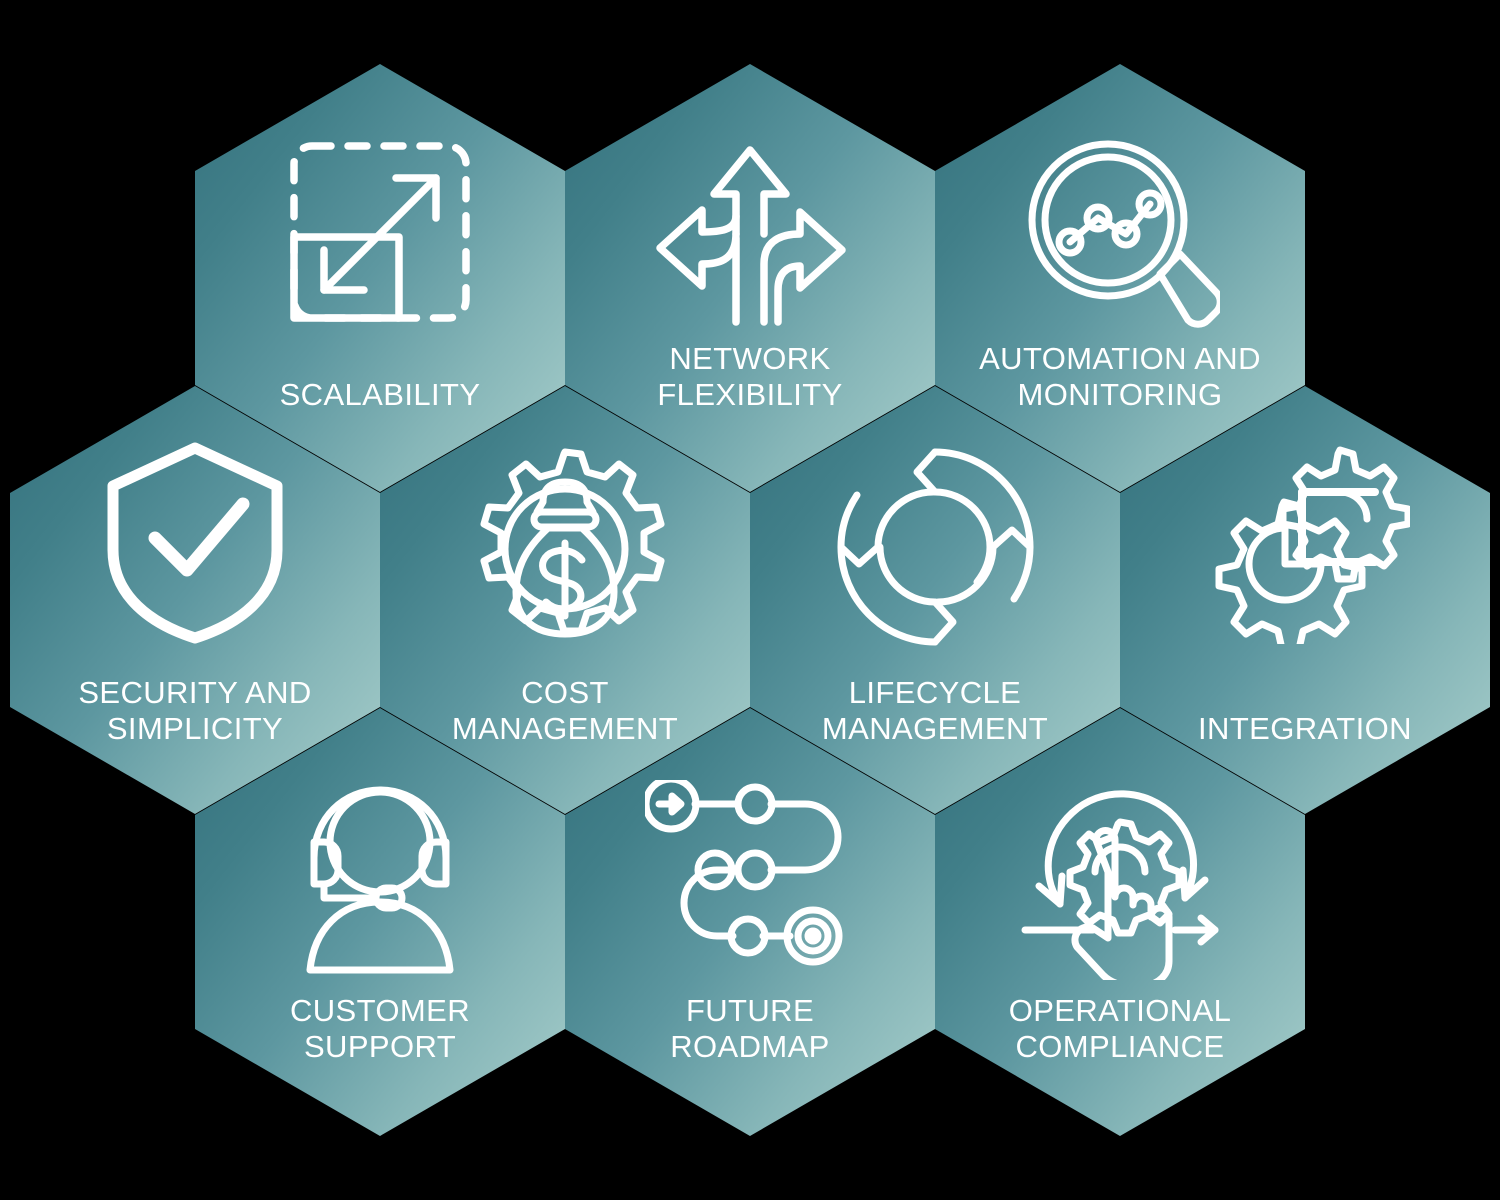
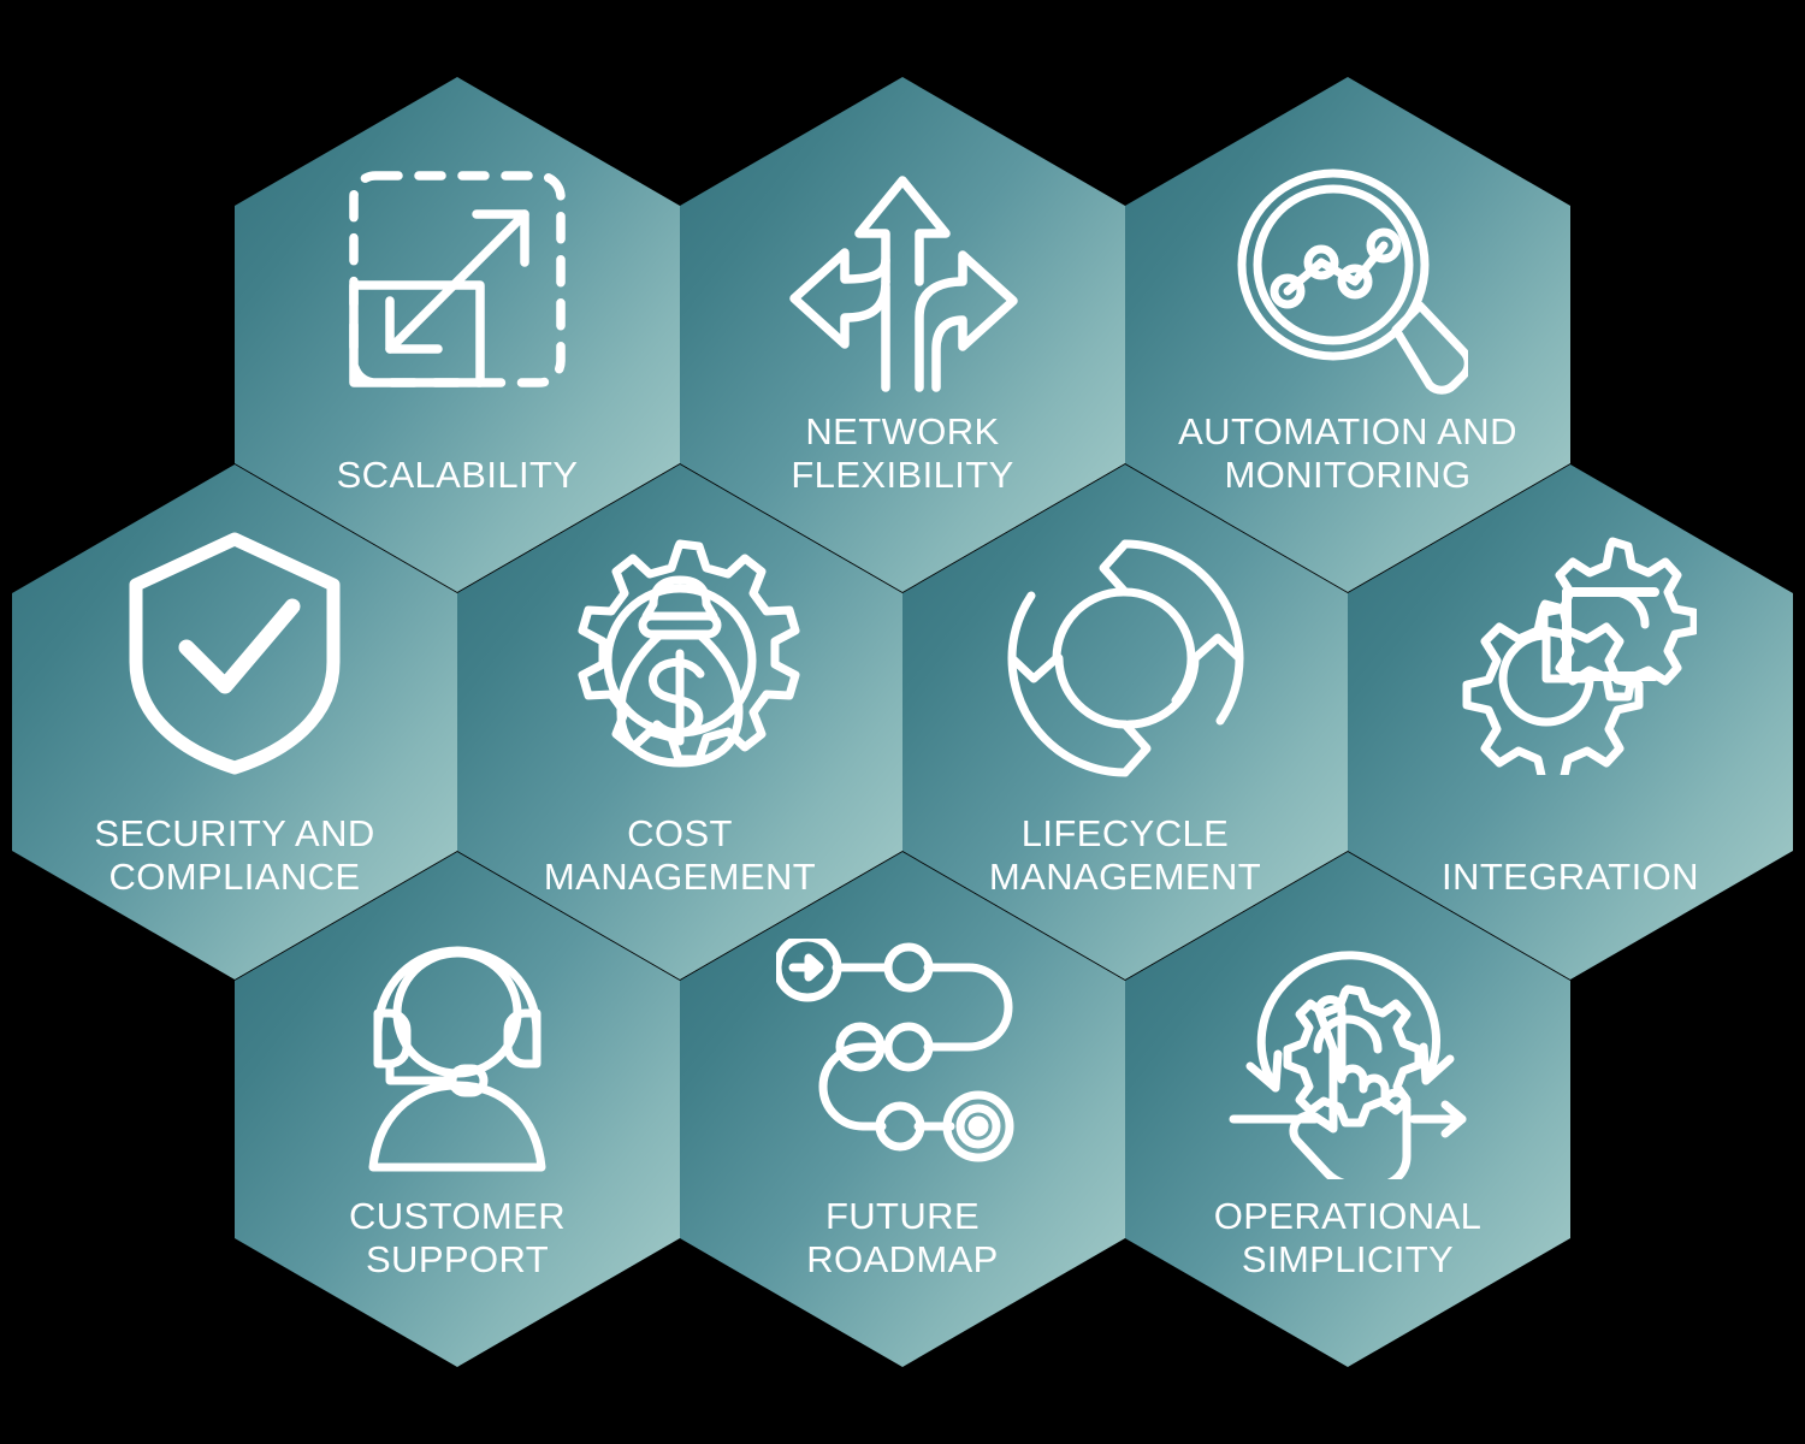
  SCALABILITY
  NETWORK
  FLEXIBILITY
  AUTOMATION AND
  MONITORING
  SECURITY AND
- SIMPLICITY
+ COMPLIANCE
  COST
  MANAGEMENT
  LIFECYCLE
  MANAGEMENT
  INTEGRATION
  CUSTOMER
  SUPPORT
  FUTURE
  ROADMAP
  OPERATIONAL
- COMPLIANCE
+ SIMPLICITY
